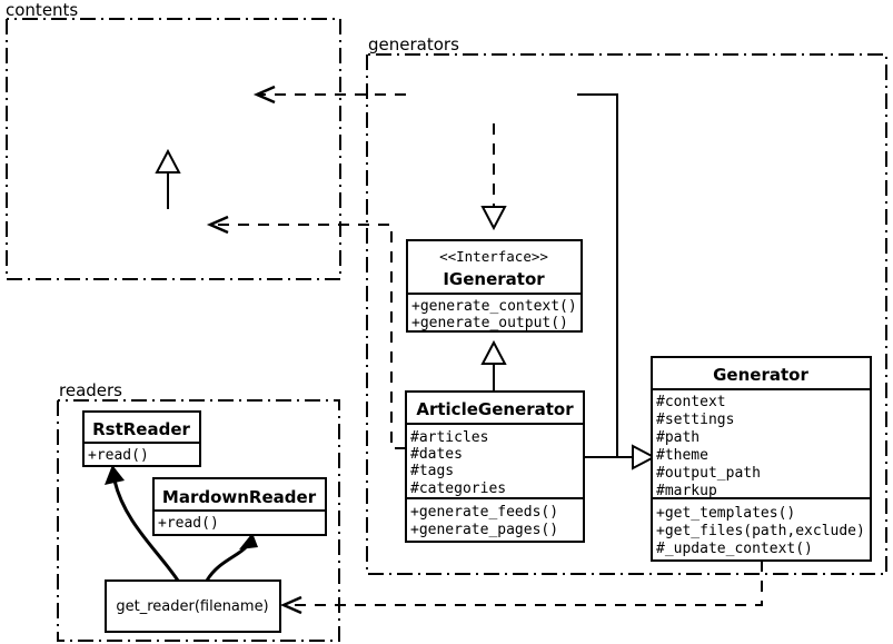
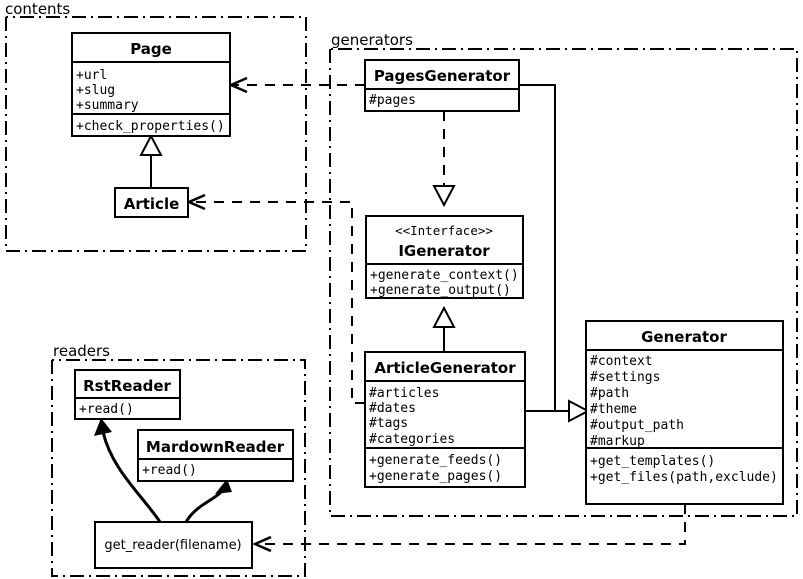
  contents
  generators
  readers
+ Page
+ +url
+ +slug
+ +summary
+ +check_properties()
+ Article
+ PagesGenerator
+ #pages
  <<Interface>>
  IGenerator
  +generate_context()
  +generate_output()
  ArticleGenerator
  #articles
  #dates
  #tags
  #categories
  +generate_feeds()
  +generate_pages()
  Generator
  #context
  #settings
  #path
  #theme
  #output_path
  #markup
  +get_templates()
  +get_files(path,exclude)
- #_update_context()
  RstReader
  +read()
  MardownReader
  +read()
  get_reader(filename)
